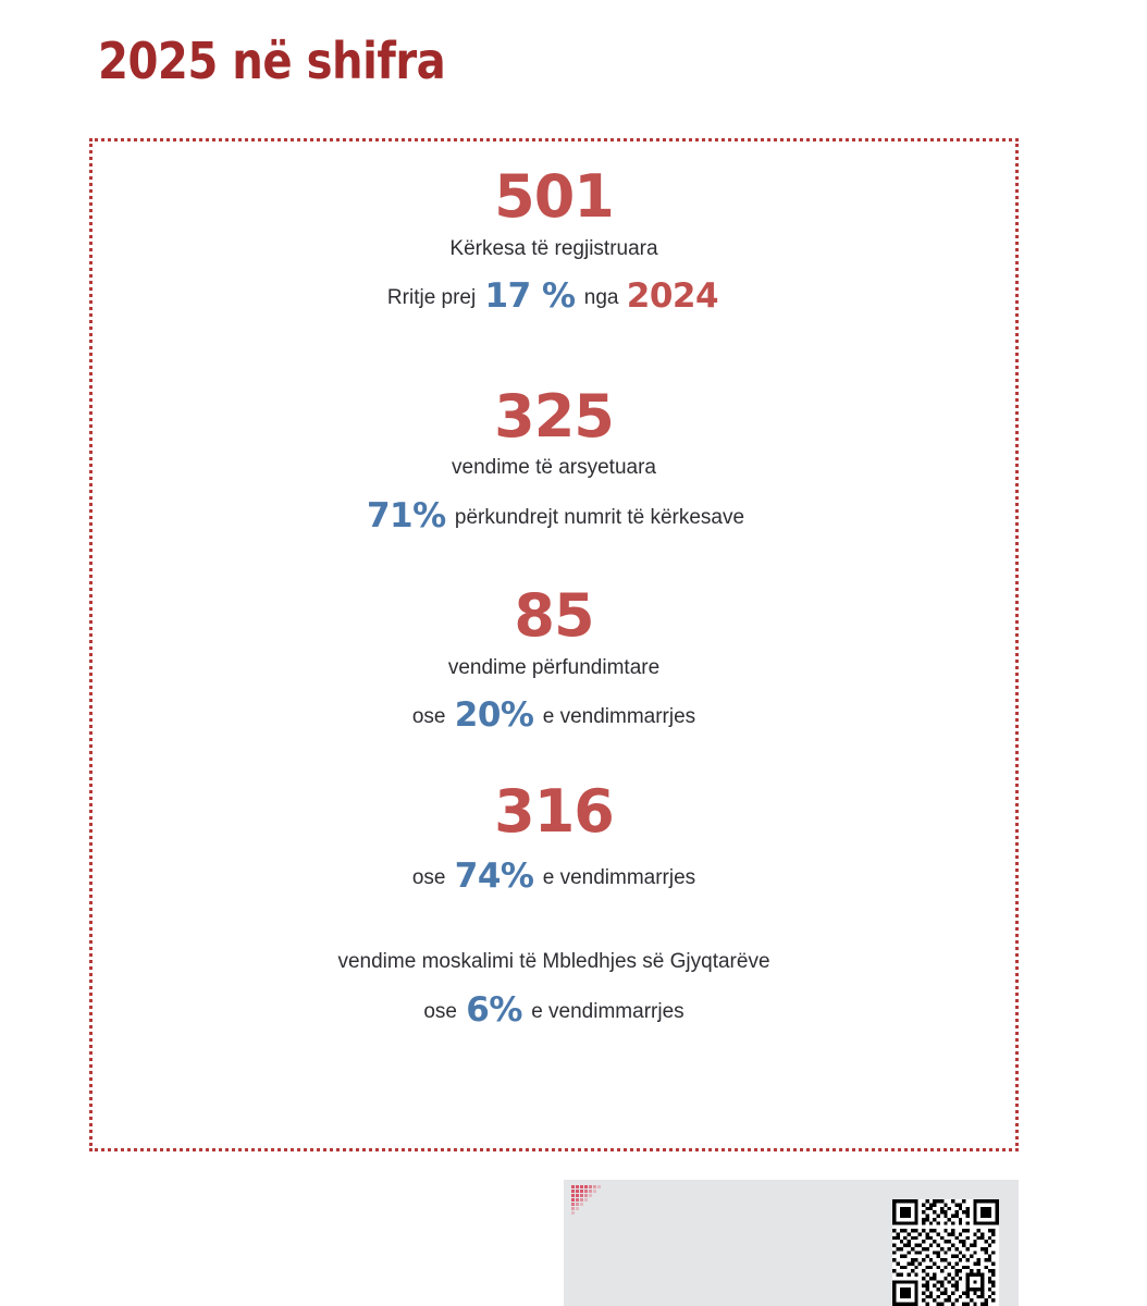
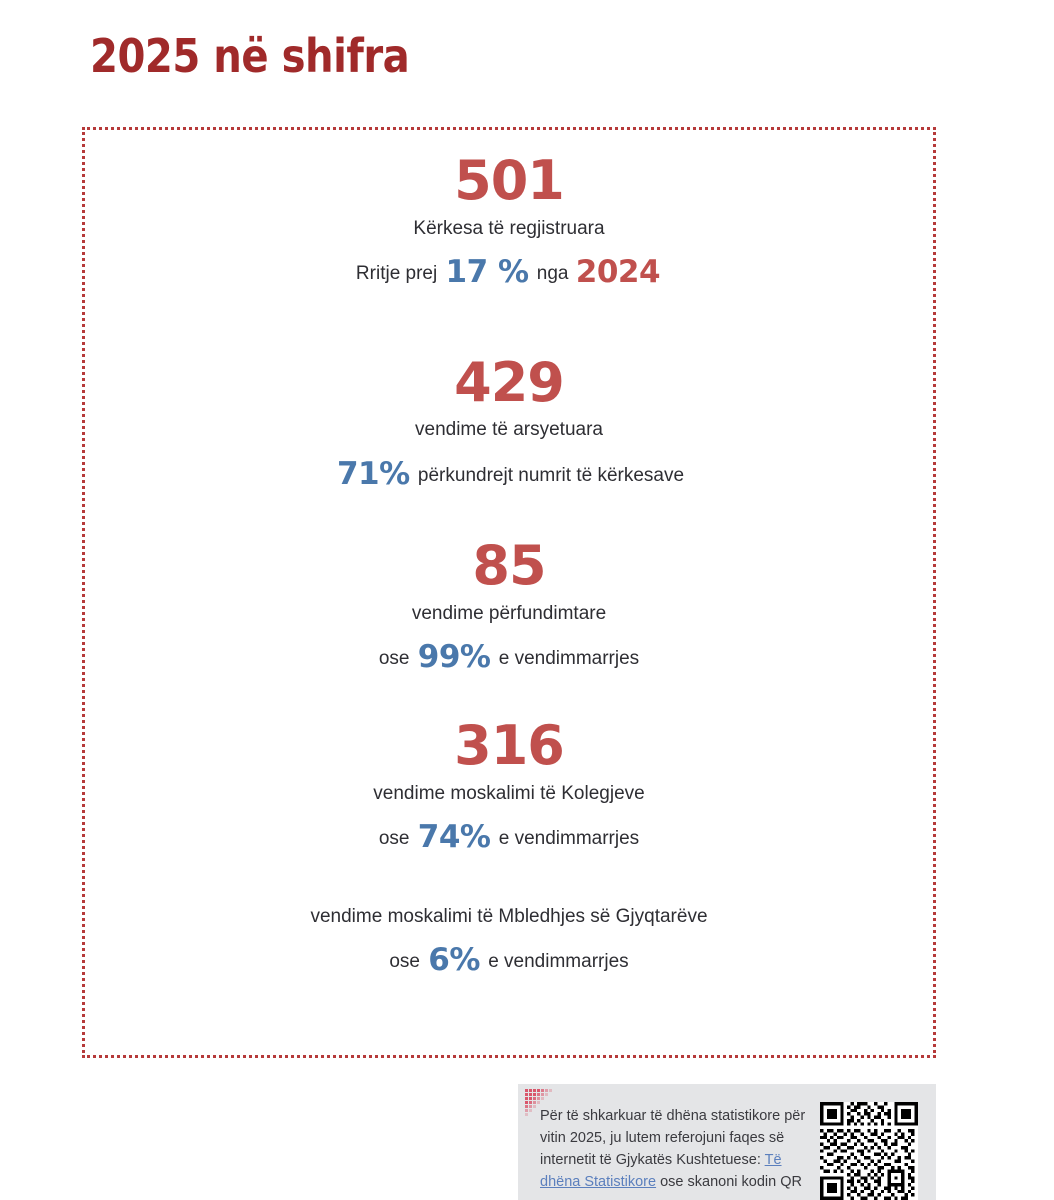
  2025 në shifra
  501
  Kërkesa të regjistruara
  Rritje prej 17 % nga 2024
- 325
+ 429
  vendime të arsyetuara
  71% përkundrejt numrit të kërkesave
  85
  vendime përfundimtare
- ose 20% e vendimmarrjes
+ ose 99% e vendimmarrjes
  316
+ vendime moskalimi të Kolegjeve
  ose 74% e vendimmarrjes
  vendime moskalimi të Mbledhjes së Gjyqtarëve
  ose 6% e vendimmarrjes
+ Për të shkarkuar të dhëna statistikore për vitin 2025, ju lutem referojuni faqes së internetit të Gjykatës Kushtetuese: Të dhëna Statistikore ose skanoni kodin QR
